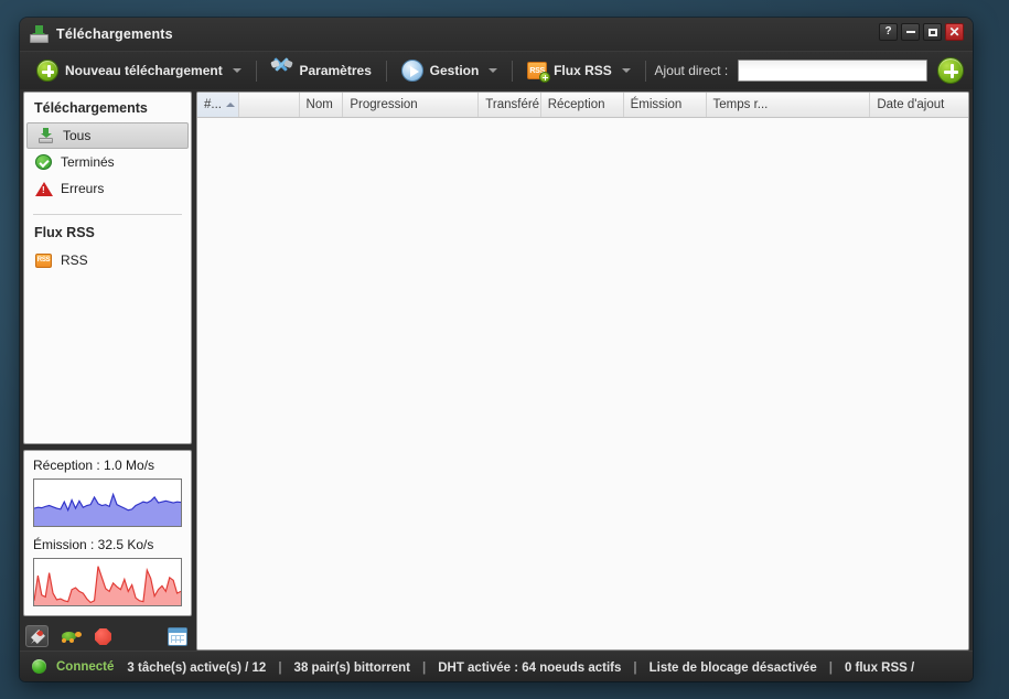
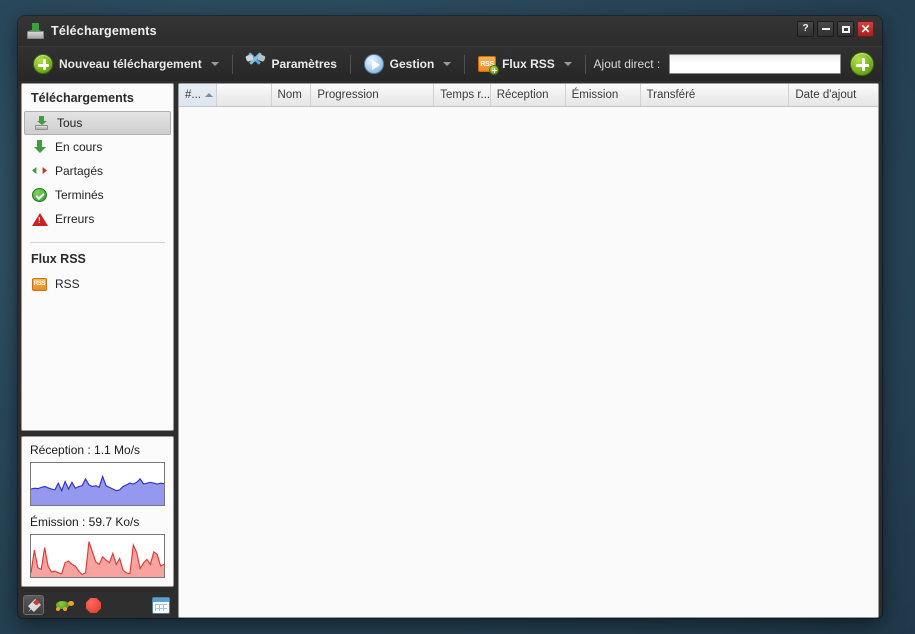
  Téléchargements
  ?
  ✕
  Nouveau téléchargement
  Paramètres
  Gestion
  Flux RSS
  Ajout direct :
  Téléchargements
  Tous
+ En cours
+ Partagés
  Terminés
  Erreurs
  Flux RSS
  RSS
- Réception : 1.0 Mo/s
+ Réception : 1.1 Mo/s
- Émission : 32.5 Ko/s
+ Émission : 59.7 Ko/s
  #...
  Nom
  Progression
- Transféré
+ Temps r...
  Réception
  Émission
- Temps r...
+ Transféré
  Date d'ajout
- Connecté
- 3 tâche(s) active(s) / 12 | 38 pair(s) bittorrent | DHT activée : 64 noeuds actifs | Liste de blocage désactivée | 0 flux RSS /
